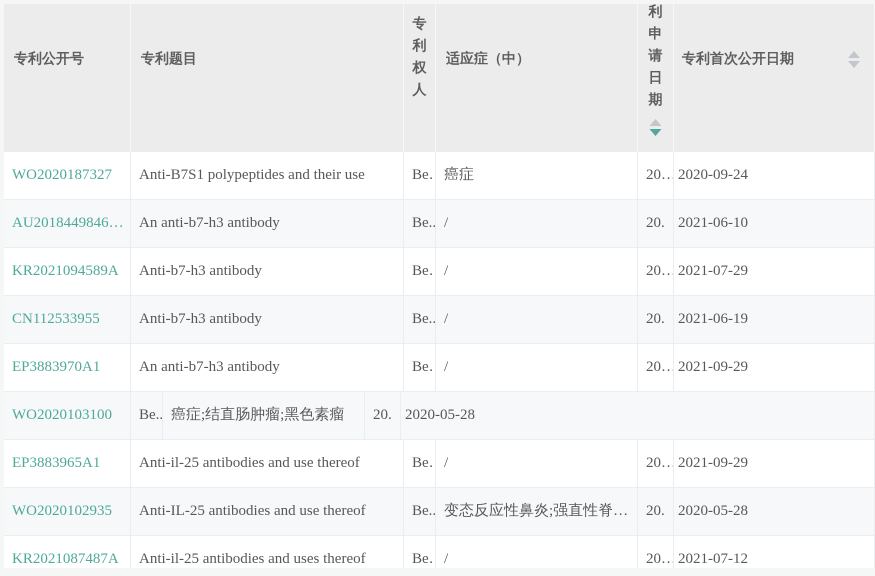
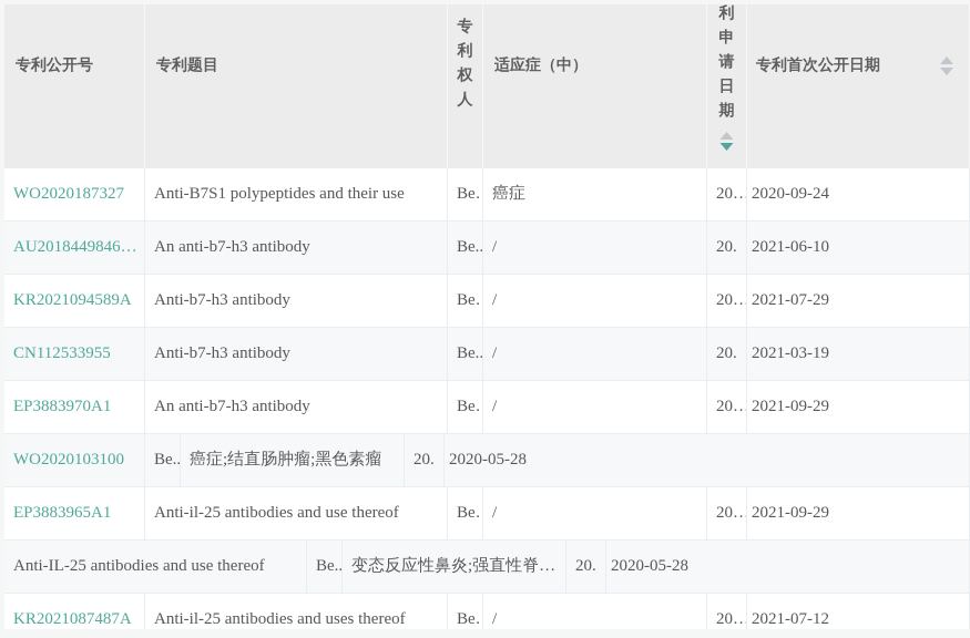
  专利公开号
  专利题目
  专利权人
  适应症（中）
  利申请日期
  专利首次公开日期
  WO2020187327
  Anti-B7S1 polypeptides and their use
  癌症
  20…
  2020-09-24
  AU2018449846…
  An anti-b7-h3 antibody
  Be..
  /
  20.
  2021-06-10
  KR2021094589A
  Anti-b7-h3 antibody
  /
  20…
  2021-07-29
  CN112533955
  Anti-b7-h3 antibody
  Be..
  /
  20.
- 2021-06-19
+ 2021-03-19
  EP3883970A1
  An anti-b7-h3 antibody
  /
  20…
  2021-09-29
  WO2020103100
  Be..
  癌症;结直肠肿瘤;黑色素瘤
  20.
  2020-05-28
  EP3883965A1
  Anti-il-25 antibodies and use thereof
  /
  20…
  2021-09-29
- WO2020102935
  Anti-IL-25 antibodies and use thereof
  Be..
  变态反应性鼻炎;强直性脊…
  20.
  2020-05-28
  KR2021087487A
  Anti-il-25 antibodies and uses thereof
  /
  20…
  2021-07-12
